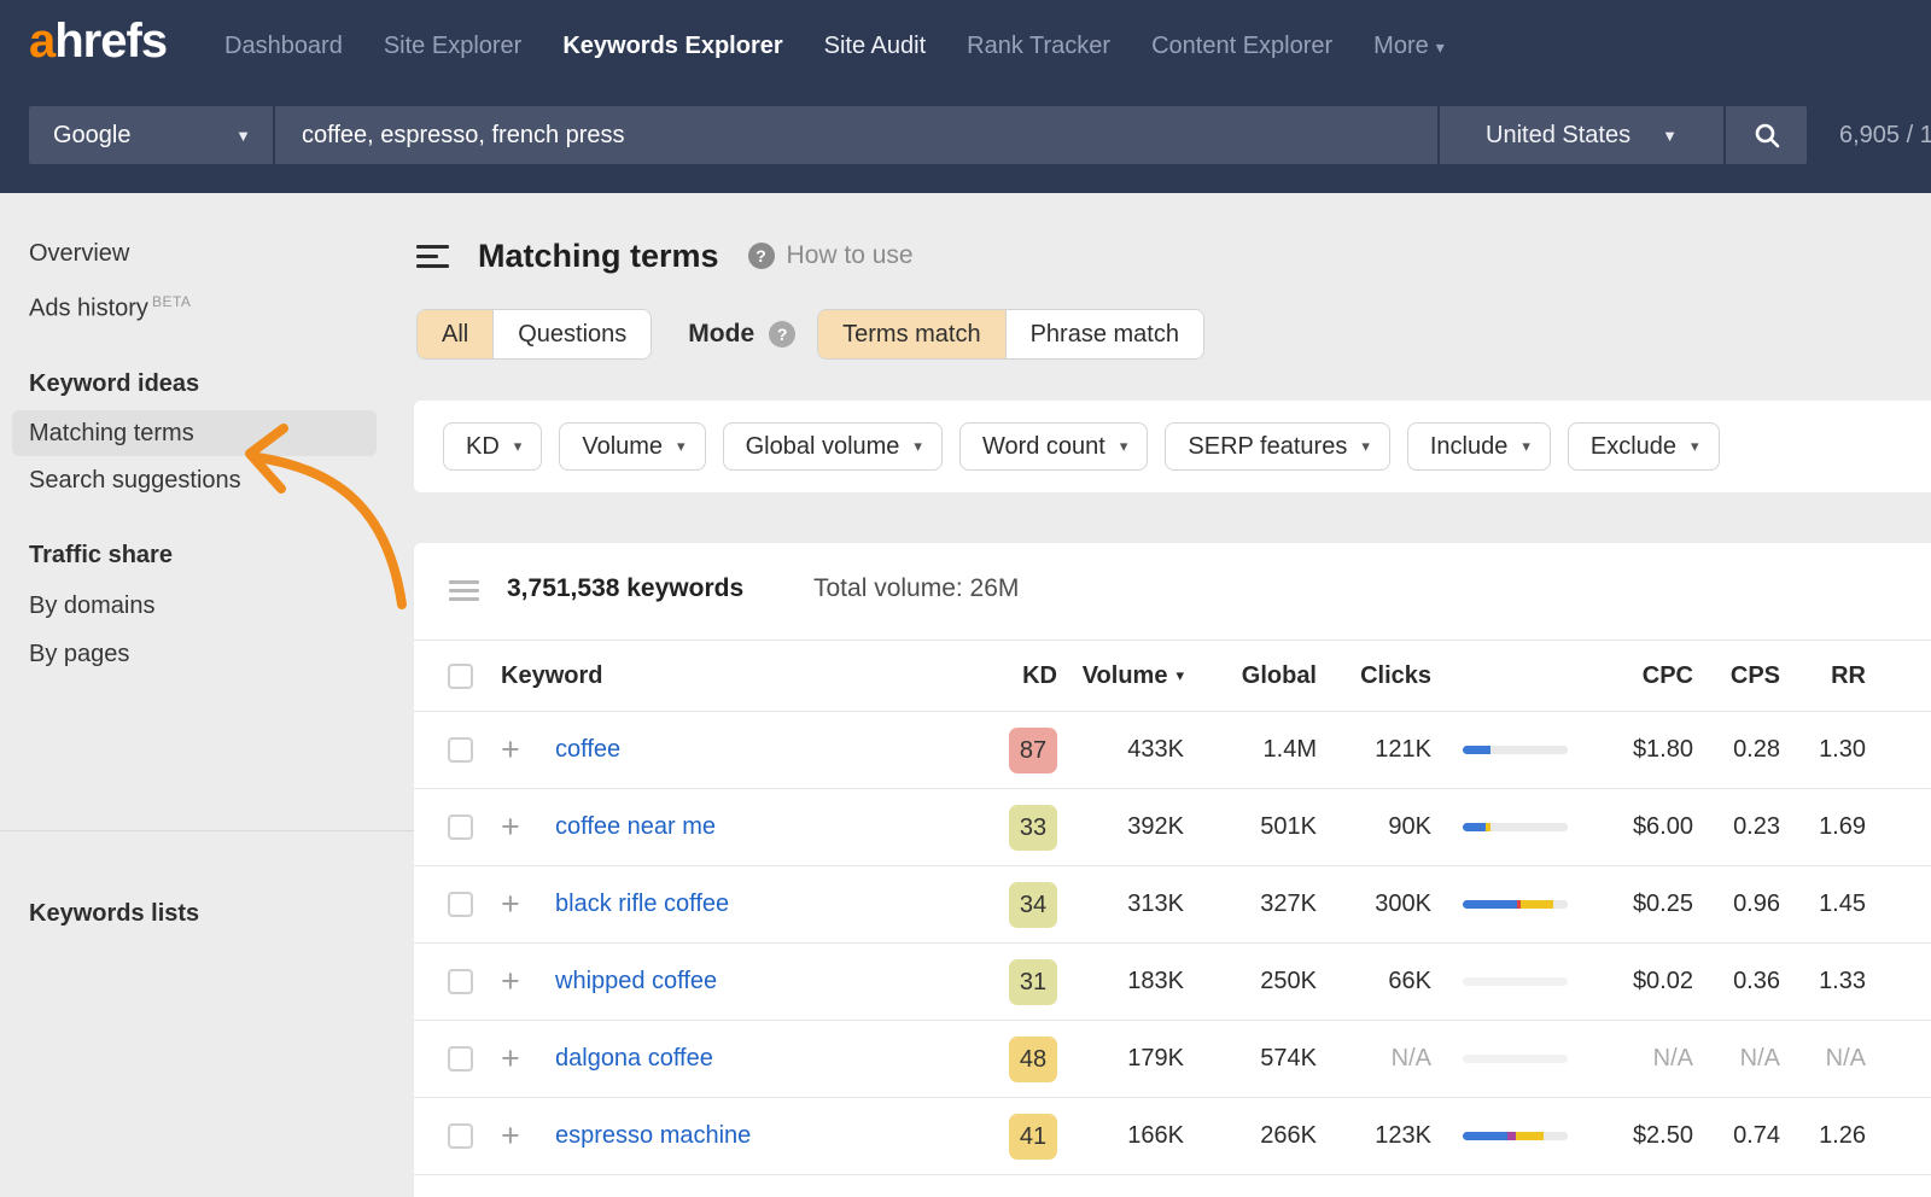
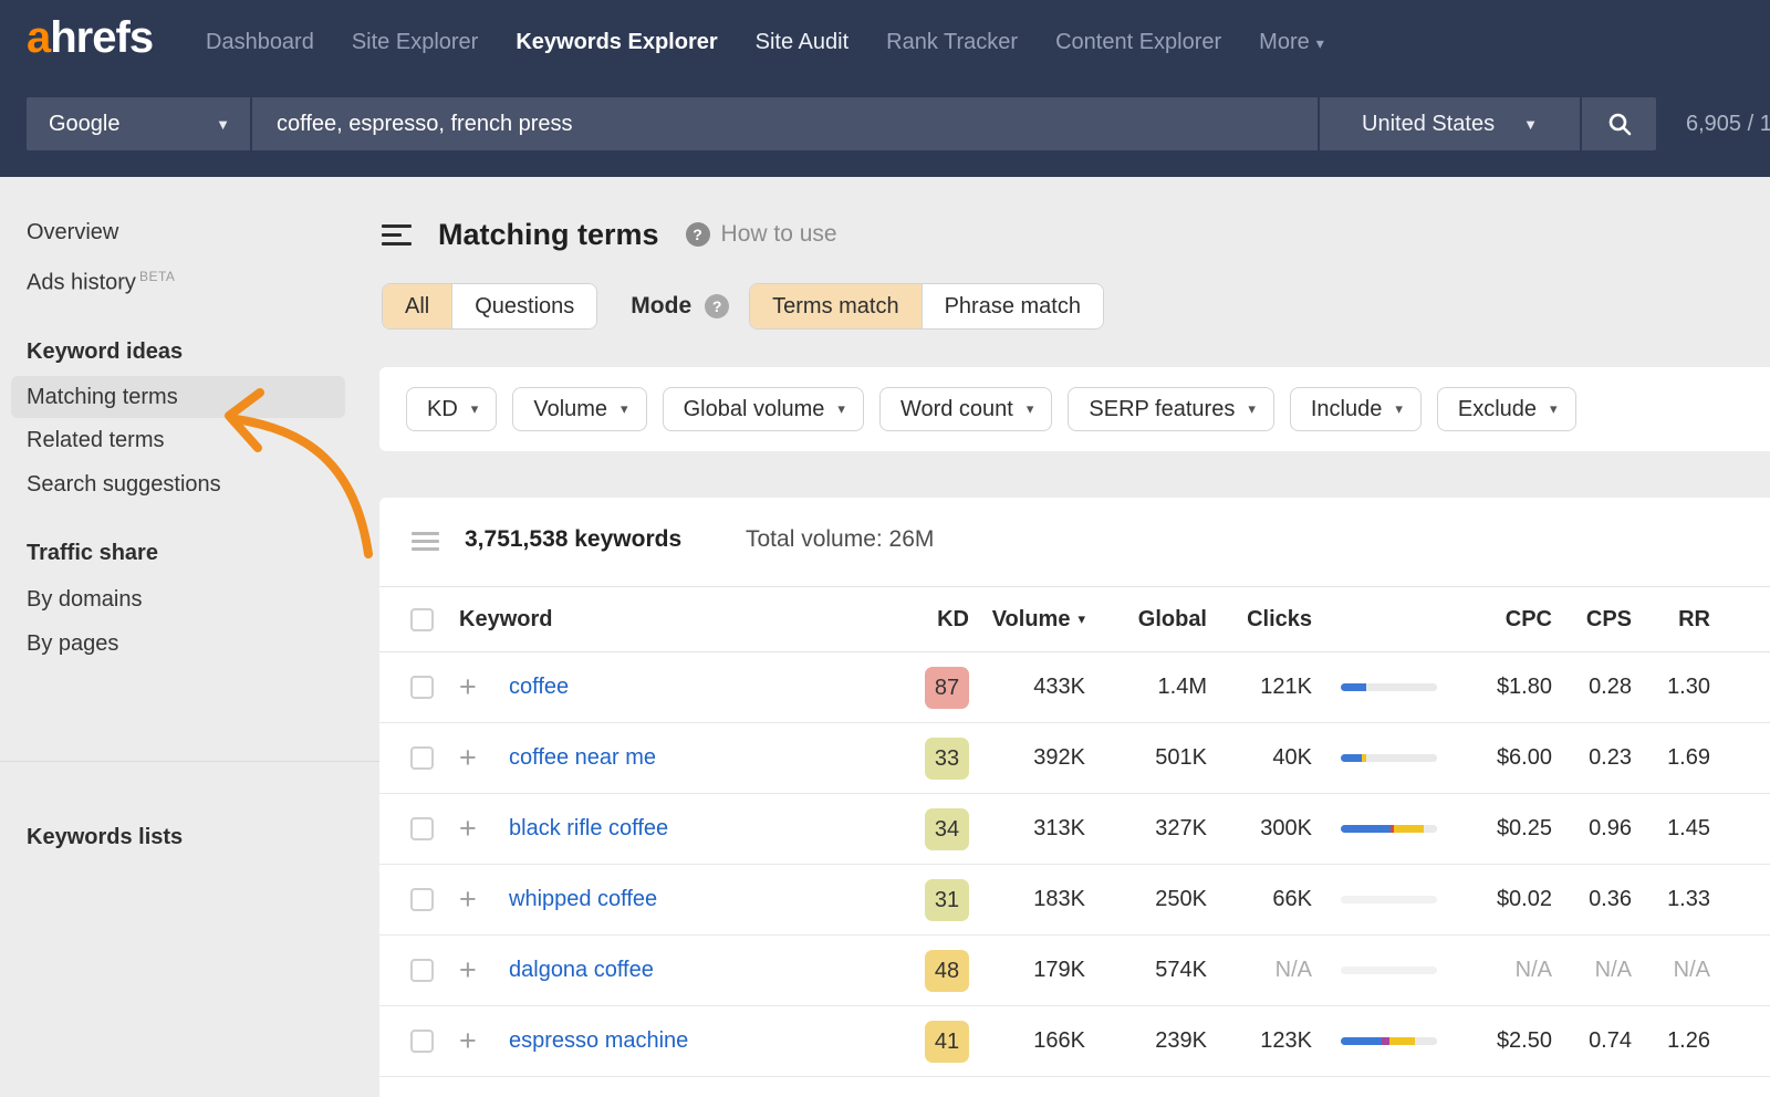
  ahrefs
  Dashboard
  Site Explorer
  Keywords Explorer
  Site Audit
  Rank Tracker
  Content Explorer
  More ▾
  Google
  ▼
  coffee, espresso, french press
  United States
  ▼
  6,905 / 1
  Overview
  Ads history BETA
  Keyword ideas
  Matching terms
+ Related terms
  Search suggestions
  Traffic share
  By domains
  By pages
  Keywords lists
  Matching terms
  ?
  How to use
  All
  Questions
  Mode
  ?
  Terms match
  Phrase match
  KD
  ▾
  Volume
  ▾
  Global volume
  ▾
  Word count
  ▾
  SERP features
  ▾
  Include
  ▾
  Exclude
  ▾
  3,751,538 keywords
  Total volume: 26M
  Keyword
  KD
  Volume
  ▾
  Global
  Clicks
  CPC
  CPS
  RR
  +
  coffee
  87
  433K
  1.4M
  121K
  $1.80
  0.28
  1.30
  +
  coffee near me
  33
  392K
  501K
- 90K
+ 40K
  $6.00
  0.23
  1.69
  +
  black rifle coffee
  34
  313K
  327K
  300K
  $0.25
  0.96
  1.45
  +
  whipped coffee
  31
  183K
  250K
  66K
  $0.02
  0.36
  1.33
  +
  dalgona coffee
  48
  179K
  574K
  N/A
  N/A
  N/A
  N/A
  +
  espresso machine
  41
  166K
- 266K
+ 239K
  123K
  $2.50
  0.74
  1.26
